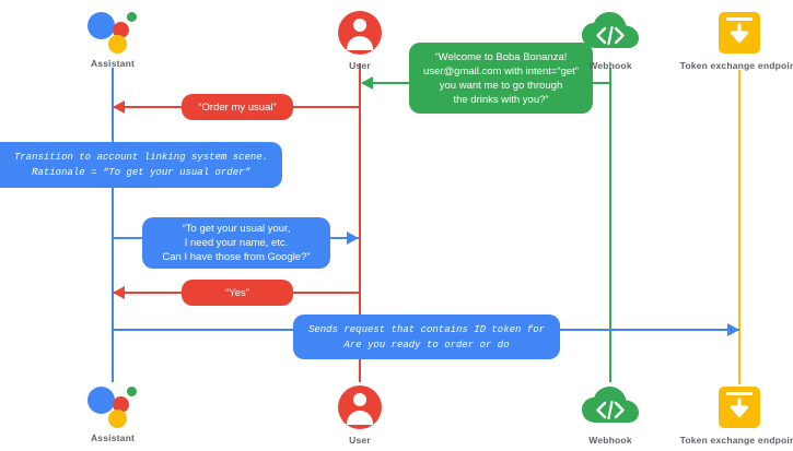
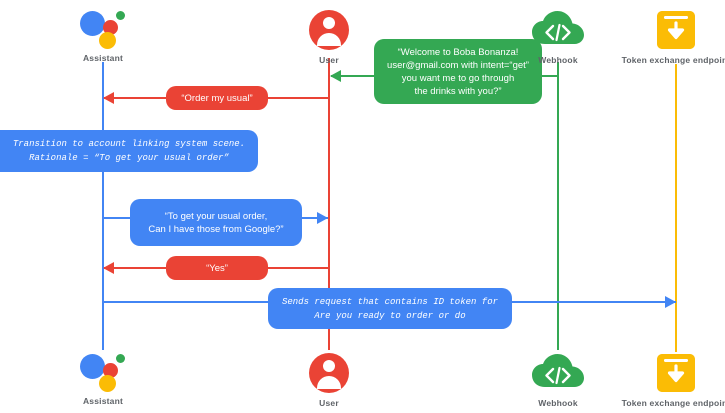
  “Welcome to Boba Bonanza!
  user@gmail.com with intent=“get”
  you want me to go through
  the drinks with you?”
  “Order my usual”
  Transition to account linking system scene.
  Rationale = “To get your usual order”
- “To get your usual your,
+ “To get your usual order,
- I need your name, etc.
  Can I have those from Google?”
  “Yes”
  Sends request that contains ID token for
  Are you ready to order or do
  Assistant
  User
  Webhook
  Token exchange endpoi
  Assistant
  User
  Webhook
  Token exchange endpoi
